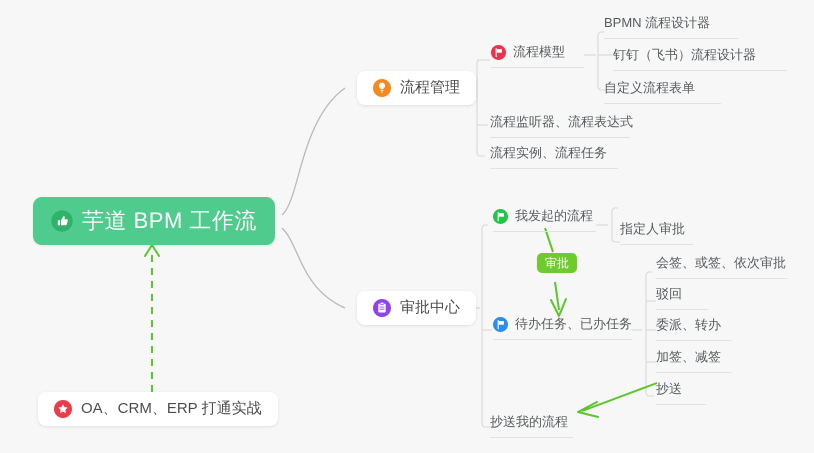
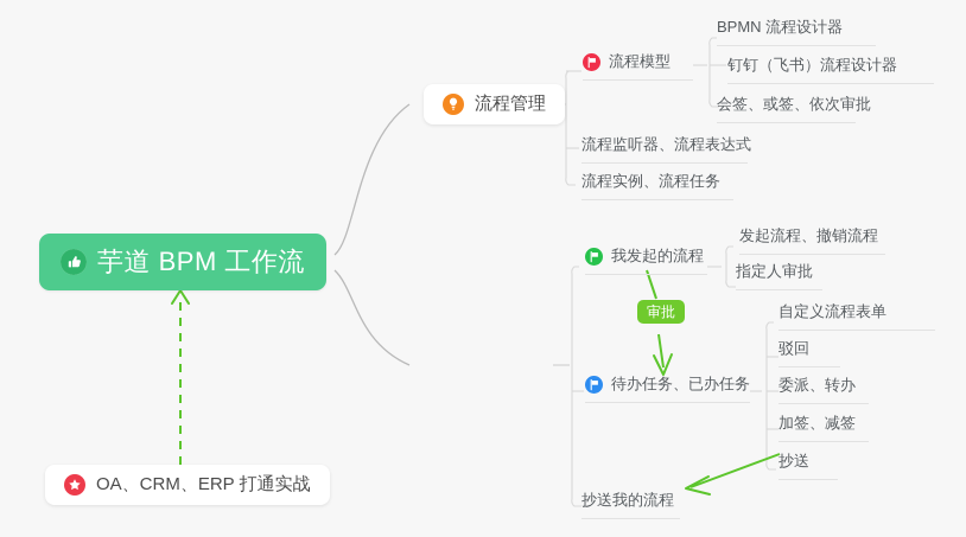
  芋道 BPM 工作流
  流程管理
  流程模型
  流程监听器、流程表达式
  流程实例、流程任务
  BPMN 流程设计器
  钉钉（飞书）流程设计器
- 自定义流程表单
+ 会签、或签、依次审批
- 审批中心
  我发起的流程
  待办任务、已办任务
  抄送我的流程
+ 发起流程、撤销流程
  指定人审批
- 会签、或签、依次审批
+ 自定义流程表单
  驳回
  委派、转办
  加签、减签
  抄送
  审批
  OA、CRM、ERP 打通实战
